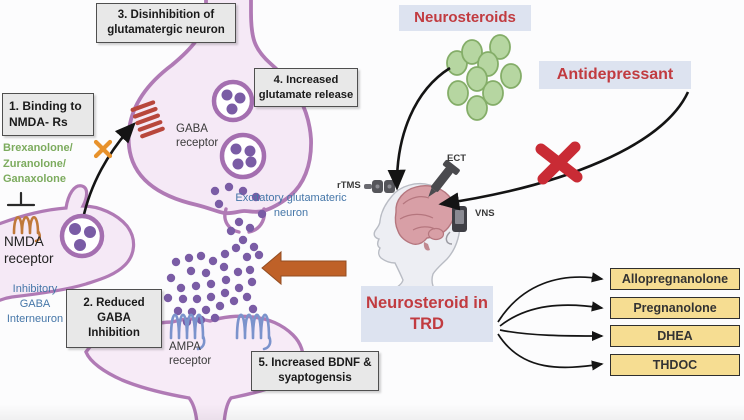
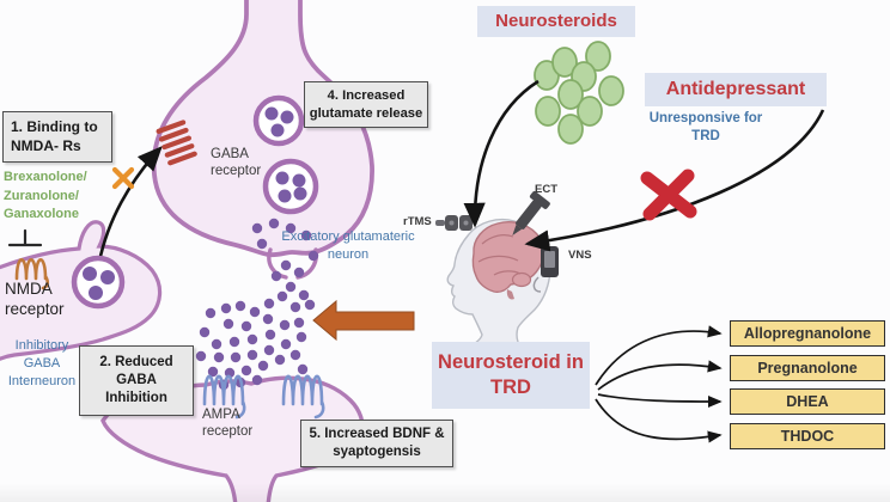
- 3. Disinhibition of glutamatergic neuron
  1. Binding to NMDA- Rs
  Brexanolone/
  Zuranolone/
  Ganaxolone
  NMDA receptor
  Inhibitory GABA Interneuron
  2. Reduced GABA Inhibition
  GABA receptor
  4. Increased glutamate release
  Excitatory glutamateric neuron
  AMPA receptor
  5. Increased BDNF & syaptogensis
  Neurosteroids
  Antidepressant
+ Unresponsive for TRD
  rTMS
  ECT
  VNS
  Neurosteroid in TRD
  Allopregnanolone
  Pregnanolone
  DHEA
  THDOC
